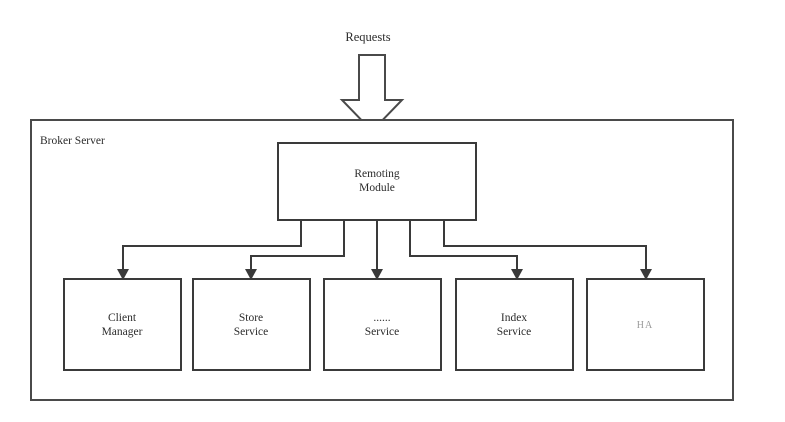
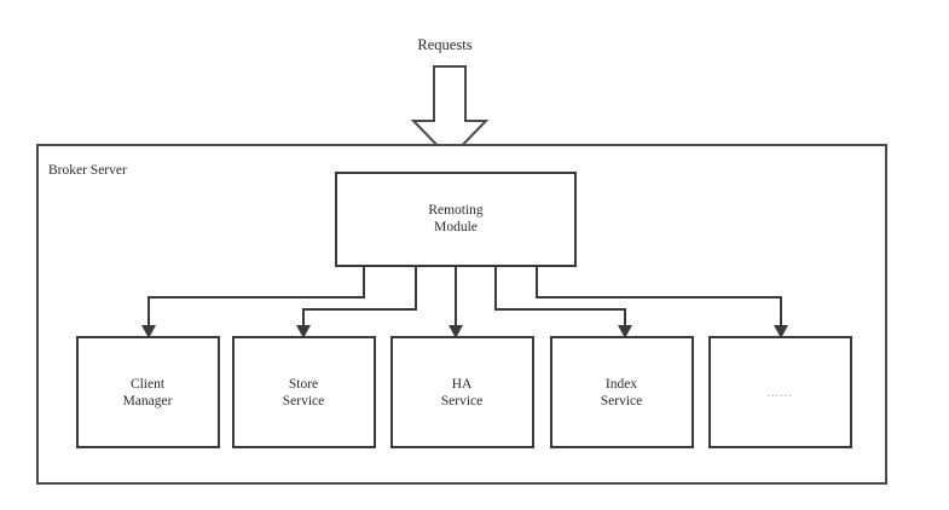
  Requests
  Broker Server
  Remoting
  Module
  Client
  Manager
  Store
  Service
- ......
+ HA
  Service
  Index
  Service
- HA
+ ......
